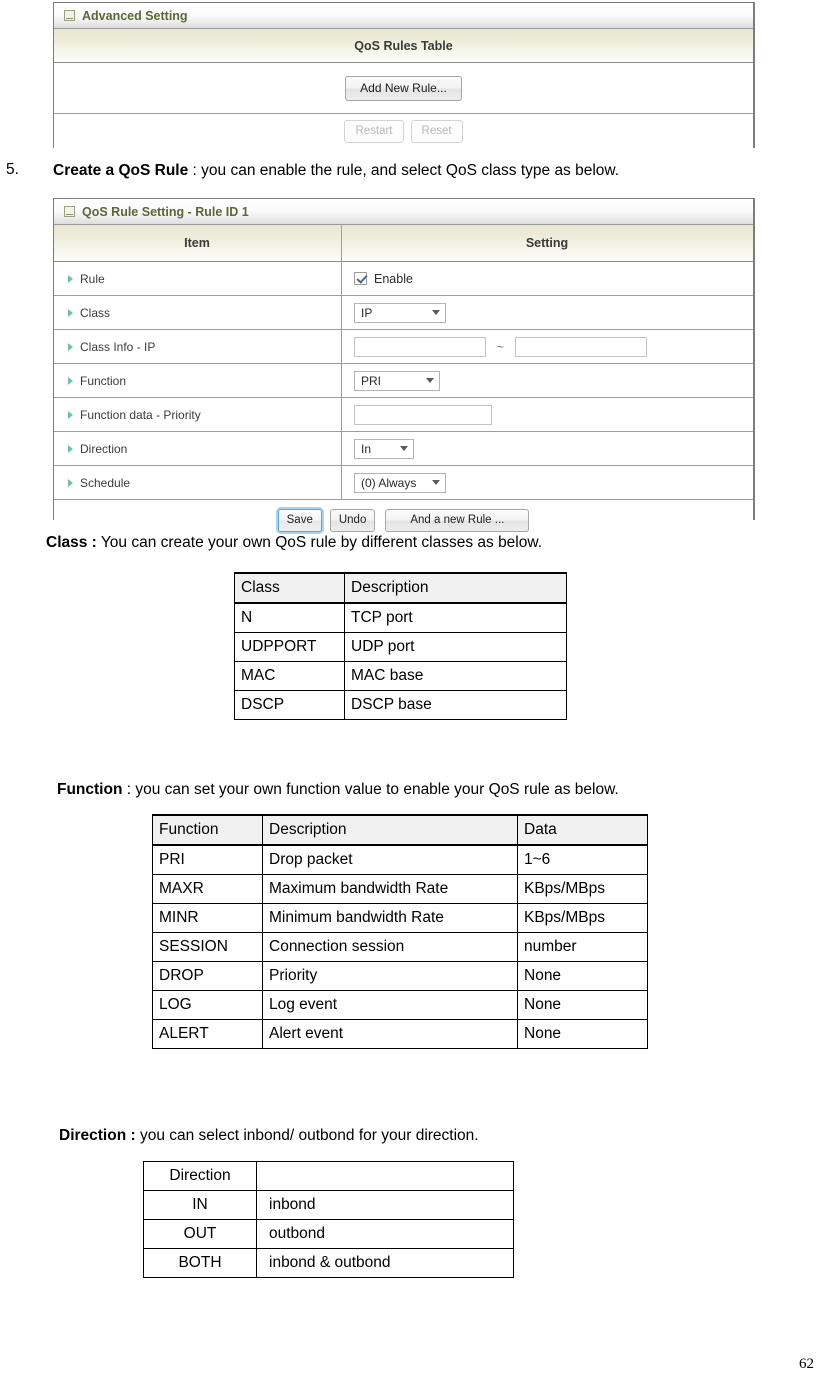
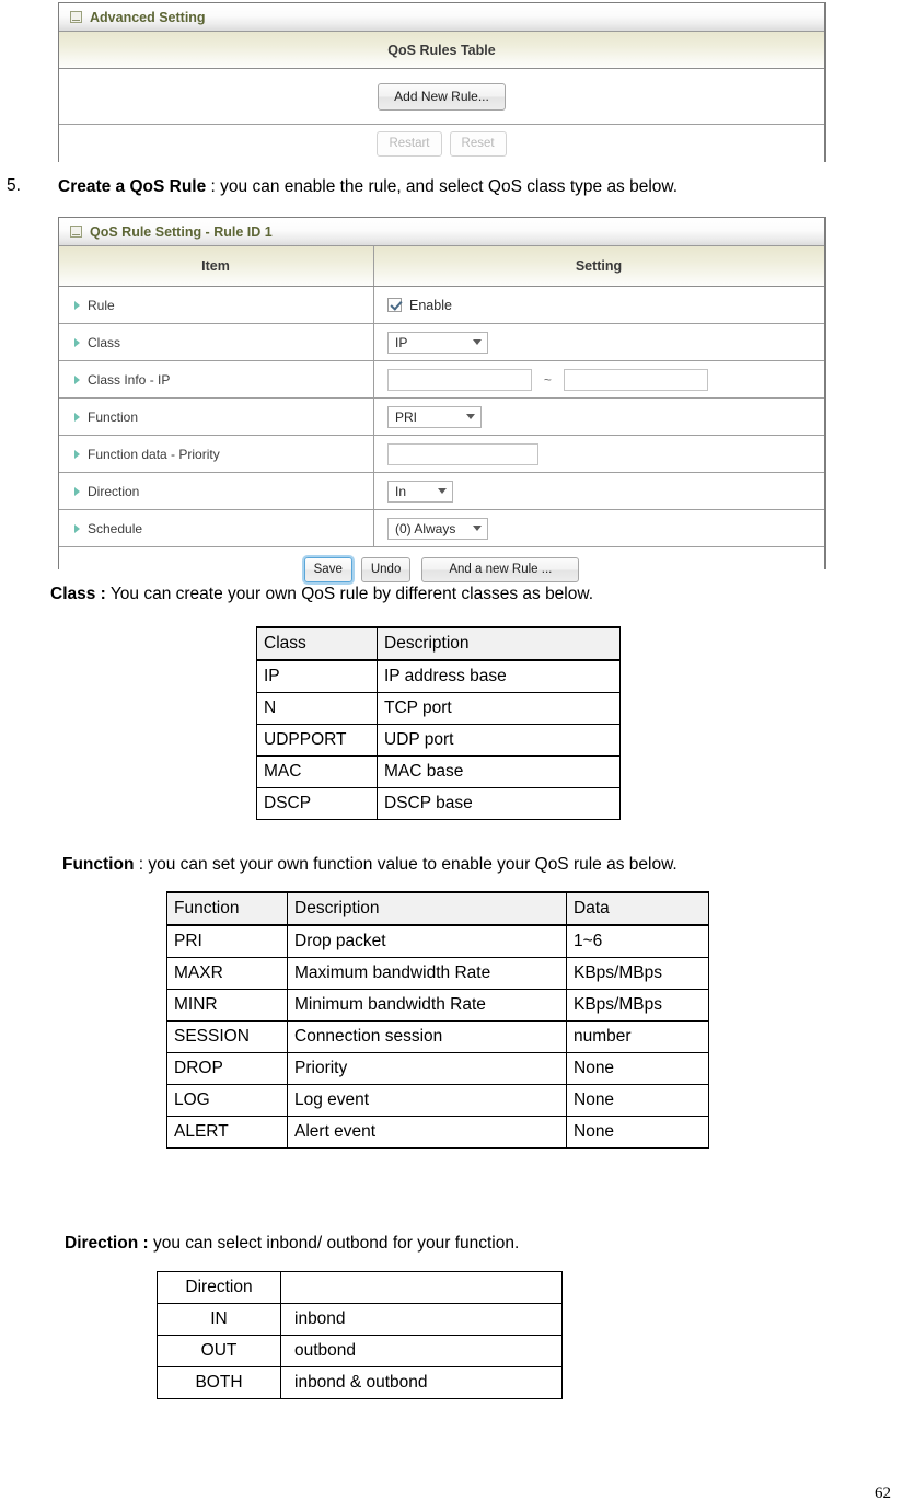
  Advanced Setting
  QoS Rules Table
  Add New Rule...
  Restart
  Reset
  5.
  Create a QoS Rule : you can enable the rule, and select QoS class type as below.
  QoS Rule Setting - Rule ID 1
  Item	Setting
  Rule	Enable
  Class	IP
  Class Info - IP	~
  Function	PRI
  Function data - Priority
  Direction	In
  Schedule	(0) Always
  Save
  Undo
  And a new Rule ...
  Class : You can create your own QoS rule by different classes as below.
  Class	Description
+ IP	IP address base
  N	TCP port
  UDPPORT	UDP port
  MAC	MAC base
  DSCP	DSCP base
  Function : you can set your own function value to enable your QoS rule as below.
  Function	Description	Data
  PRI	Drop packet	1~6
  MAXR	Maximum bandwidth Rate	KBps/MBps
  MINR	Minimum bandwidth Rate	KBps/MBps
  SESSION	Connection session	number
  DROP	Priority	None
  LOG	Log event	None
  ALERT	Alert event	None
- Direction : you can select inbond/ outbond for your direction.
+ Direction : you can select inbond/ outbond for your function.
  Direction
  IN	inbond
  OUT	outbond
  BOTH	inbond & outbond
  62
